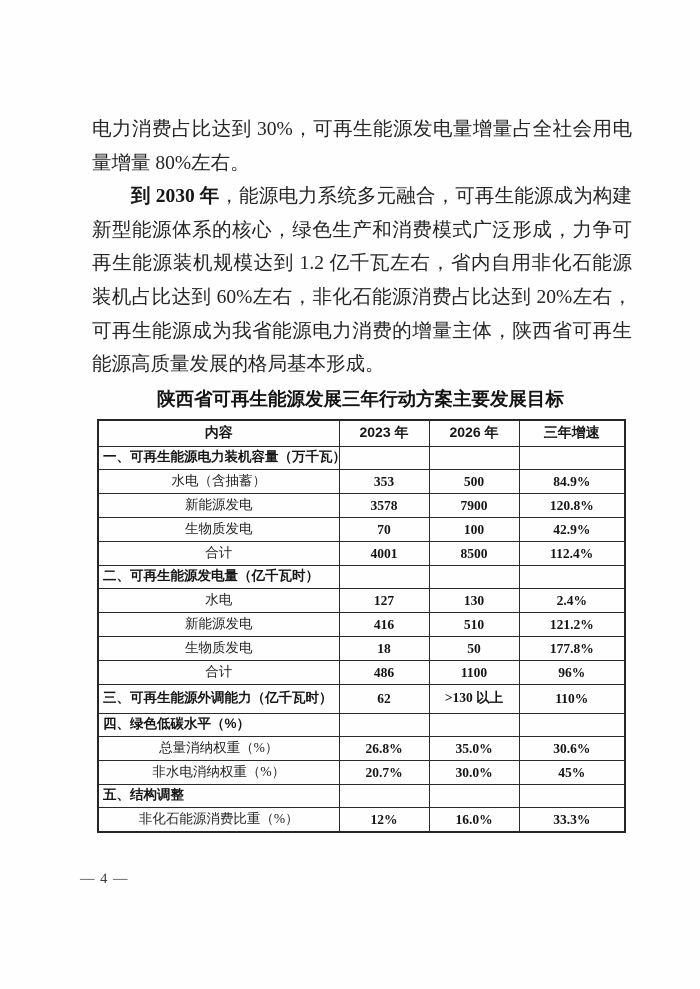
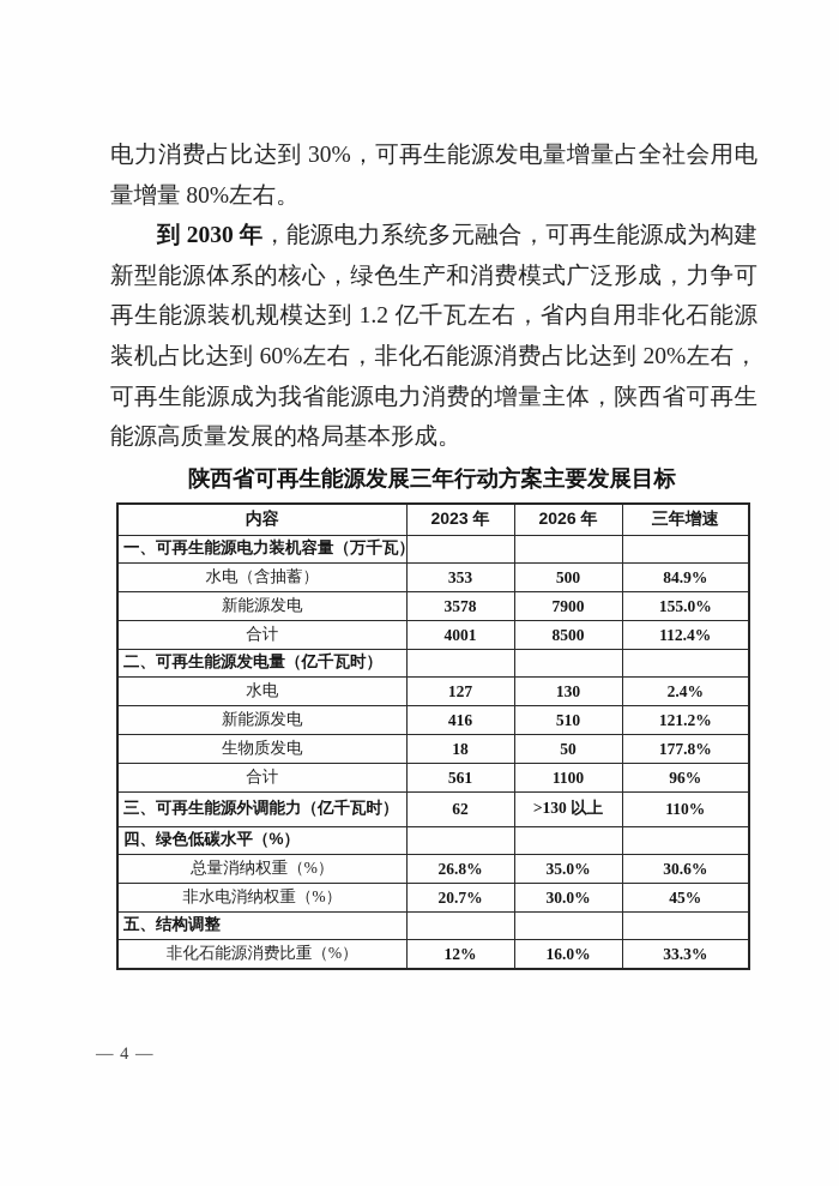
  电力消费占比达到 30%，可再生能源发电量增量占全社会用电量增量 80%左右。
  到 2030 年，能源电力系统多元融合，可再生能源成为构建新型能源体系的核心，绿色生产和消费模式广泛形成，力争可再生能源装机规模达到 1.2 亿千瓦左右，省内自用非化石能源装机占比达到 60%左右，非化石能源消费占比达到 20%左右，可再生能源成为我省能源电力消费的增量主体，陕西省可再生能源高质量发展的格局基本形成。
  陕西省可再生能源发展三年行动方案主要发展目标
  内容	2023 年	2026 年	三年增速
  一、可再生能源电力装机容量（万千瓦
  水电（含抽蓄）	353	500	84.9%
- 新能源发电	3578	7900	120.8%
+ 新能源发电	3578	7900	155.0%
- 生物质发电	70	100	42.9%
  合计	4001	8500	112.4%
  二、可再生能源发电量（亿千瓦时）
  水电	127	130	2.4%
  新能源发电	416	510	121.2%
  生物质发电	18	50	177.8%
- 合计	486	1100	96%
+ 合计	561	1100	96%
  三、可再生能源外调能力（亿千瓦时）	62	>130 以上	110%
  四、绿色低碳水平（%）
  总量消纳权重（%）	26.8%	35.0%	30.6%
  非水电消纳权重（%）	20.7%	30.0%	45%
  五、结构调整
  非化石能源消费比重（%）	12%	16.0%	33.3%
  — 4 —
